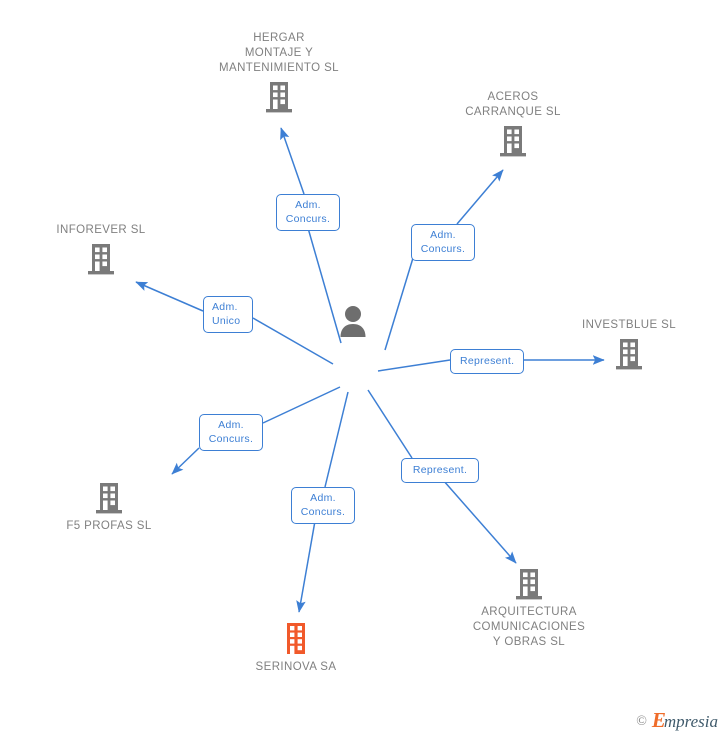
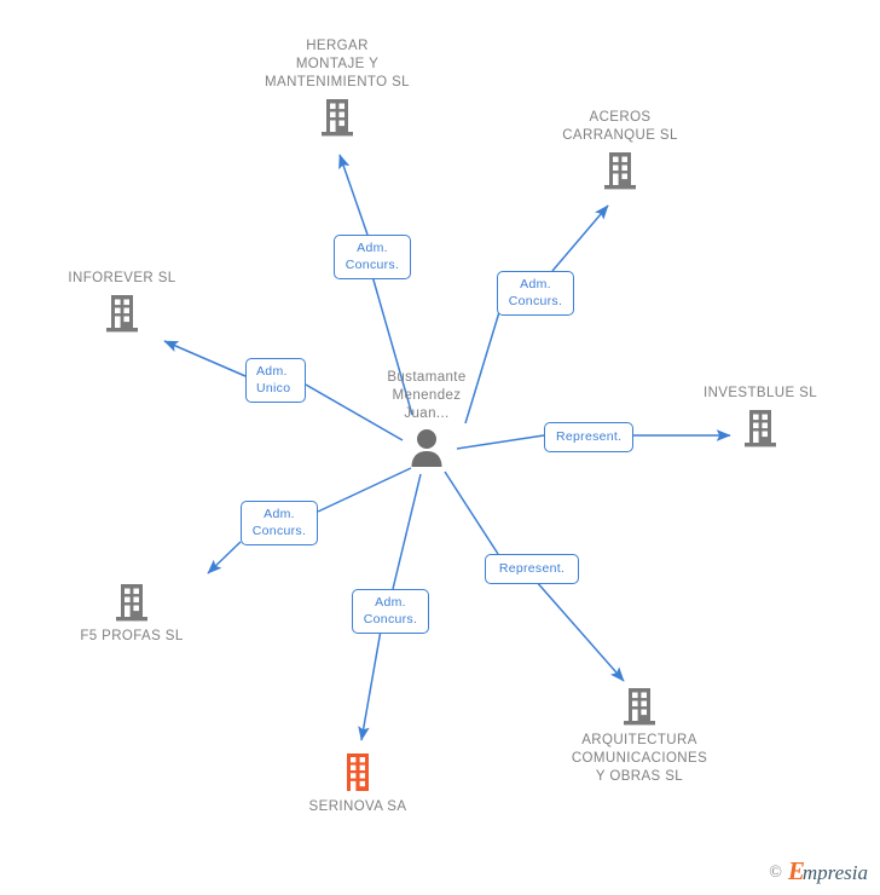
+ Bustamante
+ Menendez
+ Juan...
  HERGAR
  MONTAJE Y
  MANTENIMIENTO SL
  ACEROS
  CARRANQUE SL
  INFOREVER SL
  INVESTBLUE SL
  F5 PROFAS SL
  SERINOVA SA
  ARQUITECTURA
  COMUNICACIONES
  Y OBRAS SL
  Adm.
  Concurs.
  Adm.
  Concurs.
  Adm.
  Unico
  Represent.
  Adm.
  Concurs.
  Represent.
  Adm.
  Concurs.
  ©
  Empresia
